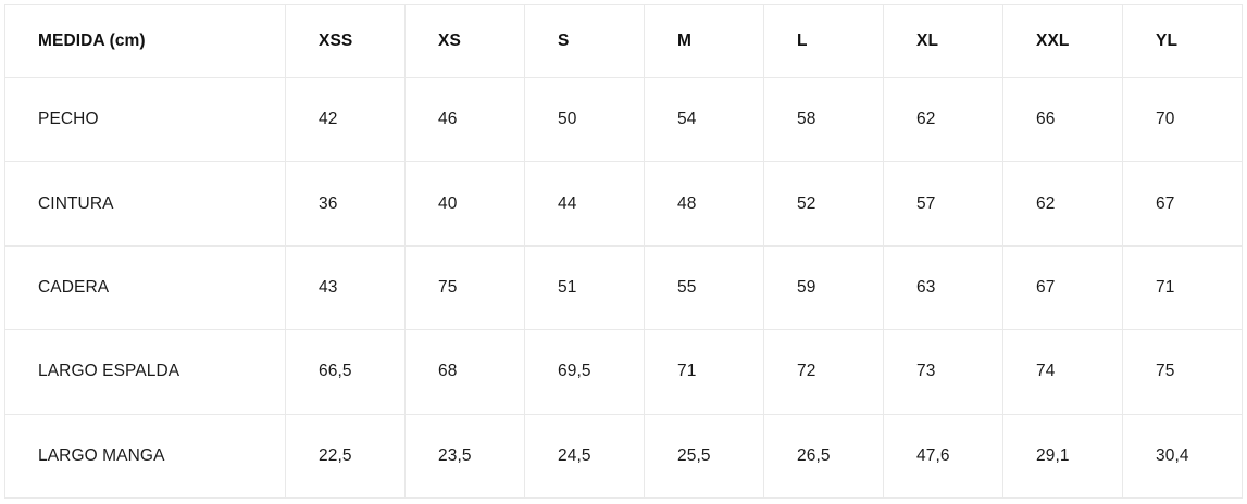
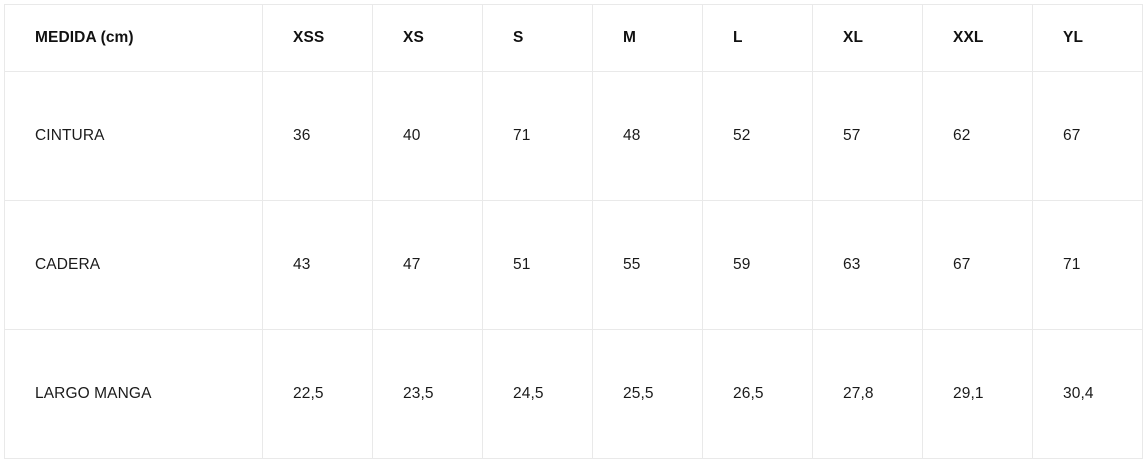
  MEDIDA (cm)	XSS	XS	S	M	L	XL	XXL	YL
- PECHO	42	46	50	54	58	62	66	70
- CINTURA	36	40	44	48	52	57	62	67
+ CINTURA	36	40	71	48	52	57	62	67
- CADERA	43	75	51	55	59	63	67	71
+ CADERA	43	47	51	55	59	63	67	71
- LARGO ESPALDA	66,5	68	69,5	71	72	73	74	75
- LARGO MANGA	22,5	23,5	24,5	25,5	26,5	47,6	29,1	30,4
+ LARGO MANGA	22,5	23,5	24,5	25,5	26,5	27,8	29,1	30,4
